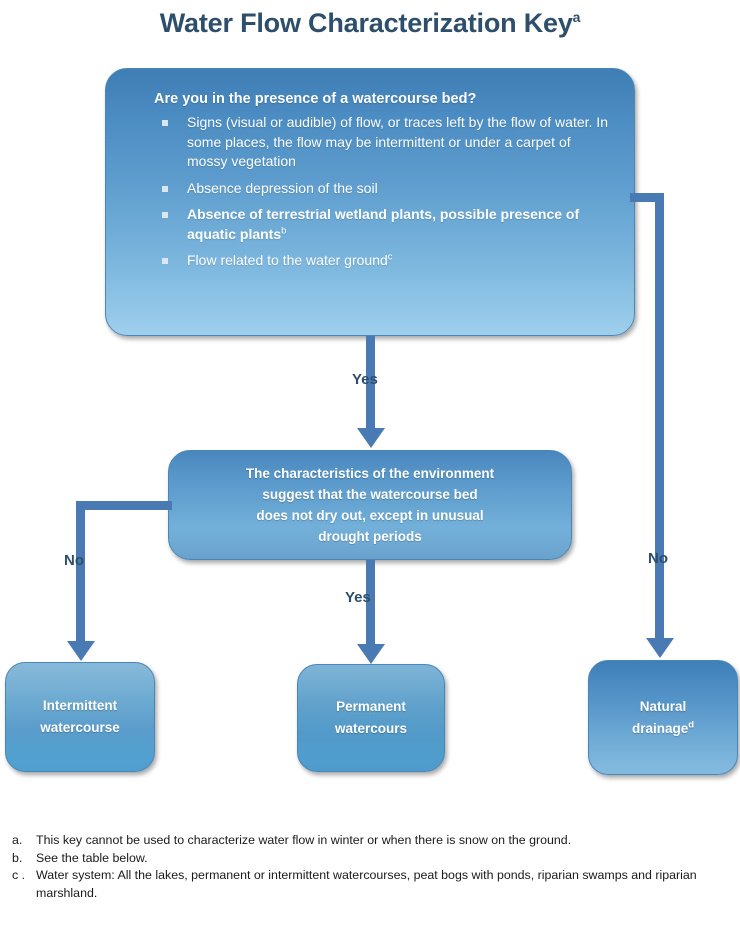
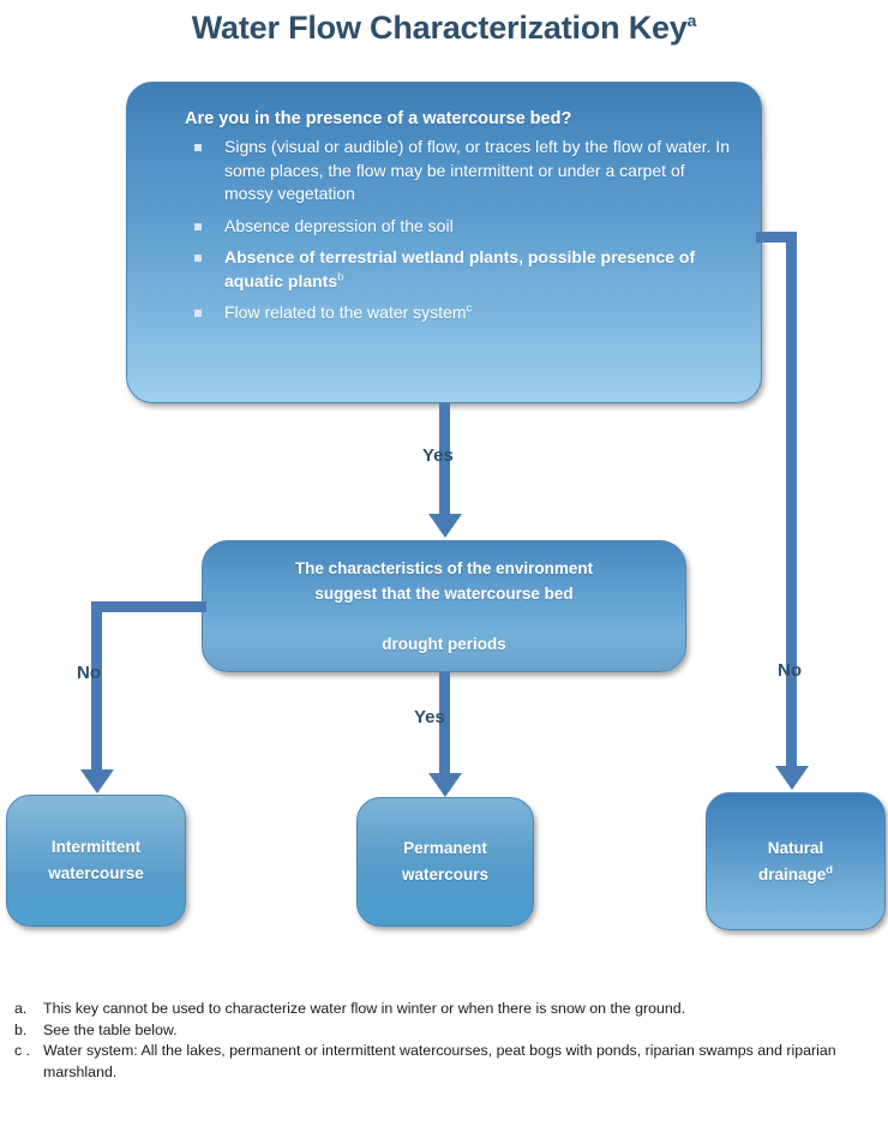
  Water Flow Characterization Keya
  Are you in the presence of a watercourse bed?
  Signs (visual or audible) of flow, or traces left by the flow of water. In some places, the flow may be intermittent or under a carpet of mossy vegetation
  Absence depression of the soil
  Absence of terrestrial wetland plants, possible presence of aquatic plantsb
- Flow related to the water groundc
+ Flow related to the water systemc
  Yes
  No
  The characteristics of the environment
  suggest that the watercourse bed
- does not dry out, except in unusual
  drought periods
  No
  Yes
  Intermittent
  watercourse
  Permanent
  watercours
  Natural
  drainaged
  a.
  This key cannot be used to characterize water flow in winter or when there is snow on the ground.
  b.
  See the table below.
  c .
  Water system: All the lakes, permanent or intermittent watercourses, peat bogs with ponds, riparian swamps and riparian marshland.
